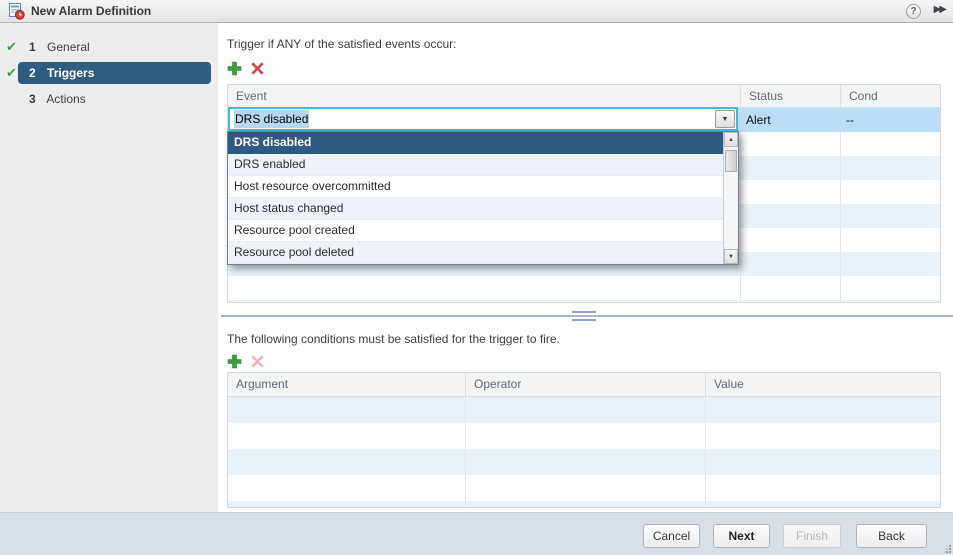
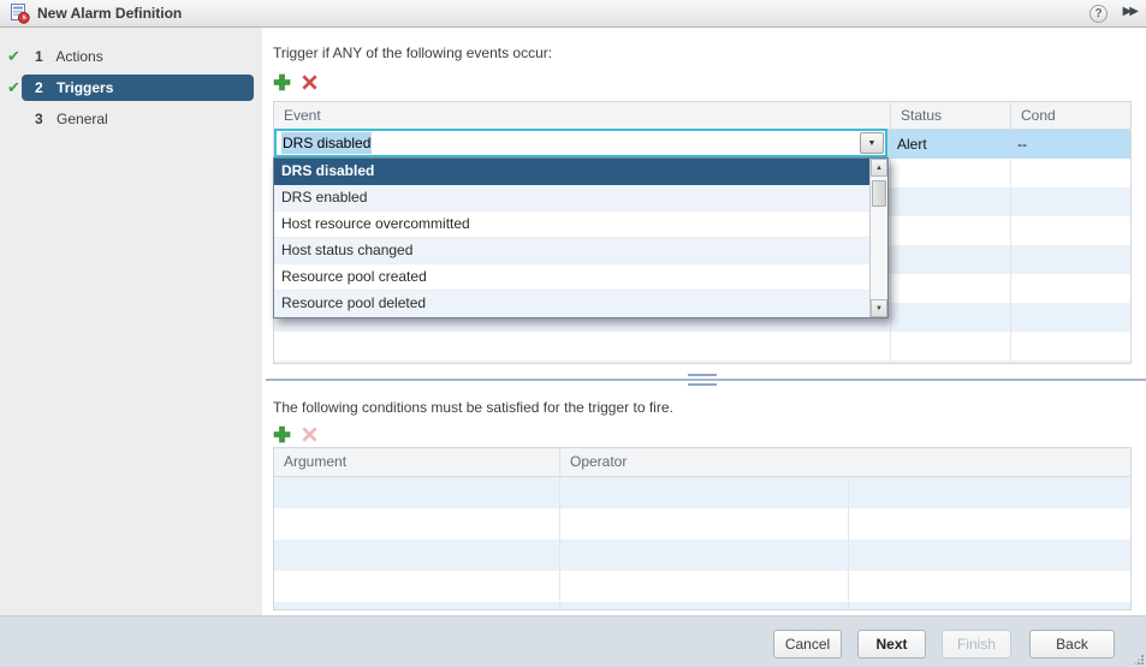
  New Alarm Definition
  ?
  ▶▶
  ✔
- 1 General
+ 1 Actions
  ✔
  2 Triggers
- 3 Actions
+ 3 General
- Trigger if ANY of the satisfied events occur:
+ Trigger if ANY of the following events occur:
  Event
  Status
  Cond
  Alert
  --
  DRS disabled
  DRS disabled
  DRS enabled
  Host resource overcommitted
  Host status changed
  Resource pool created
  Resource pool deleted
  The following conditions must be satisfied for the trigger to fire.
  Argument
  Operator
- Value
  Cancel
  Next
  Finish
  Back
